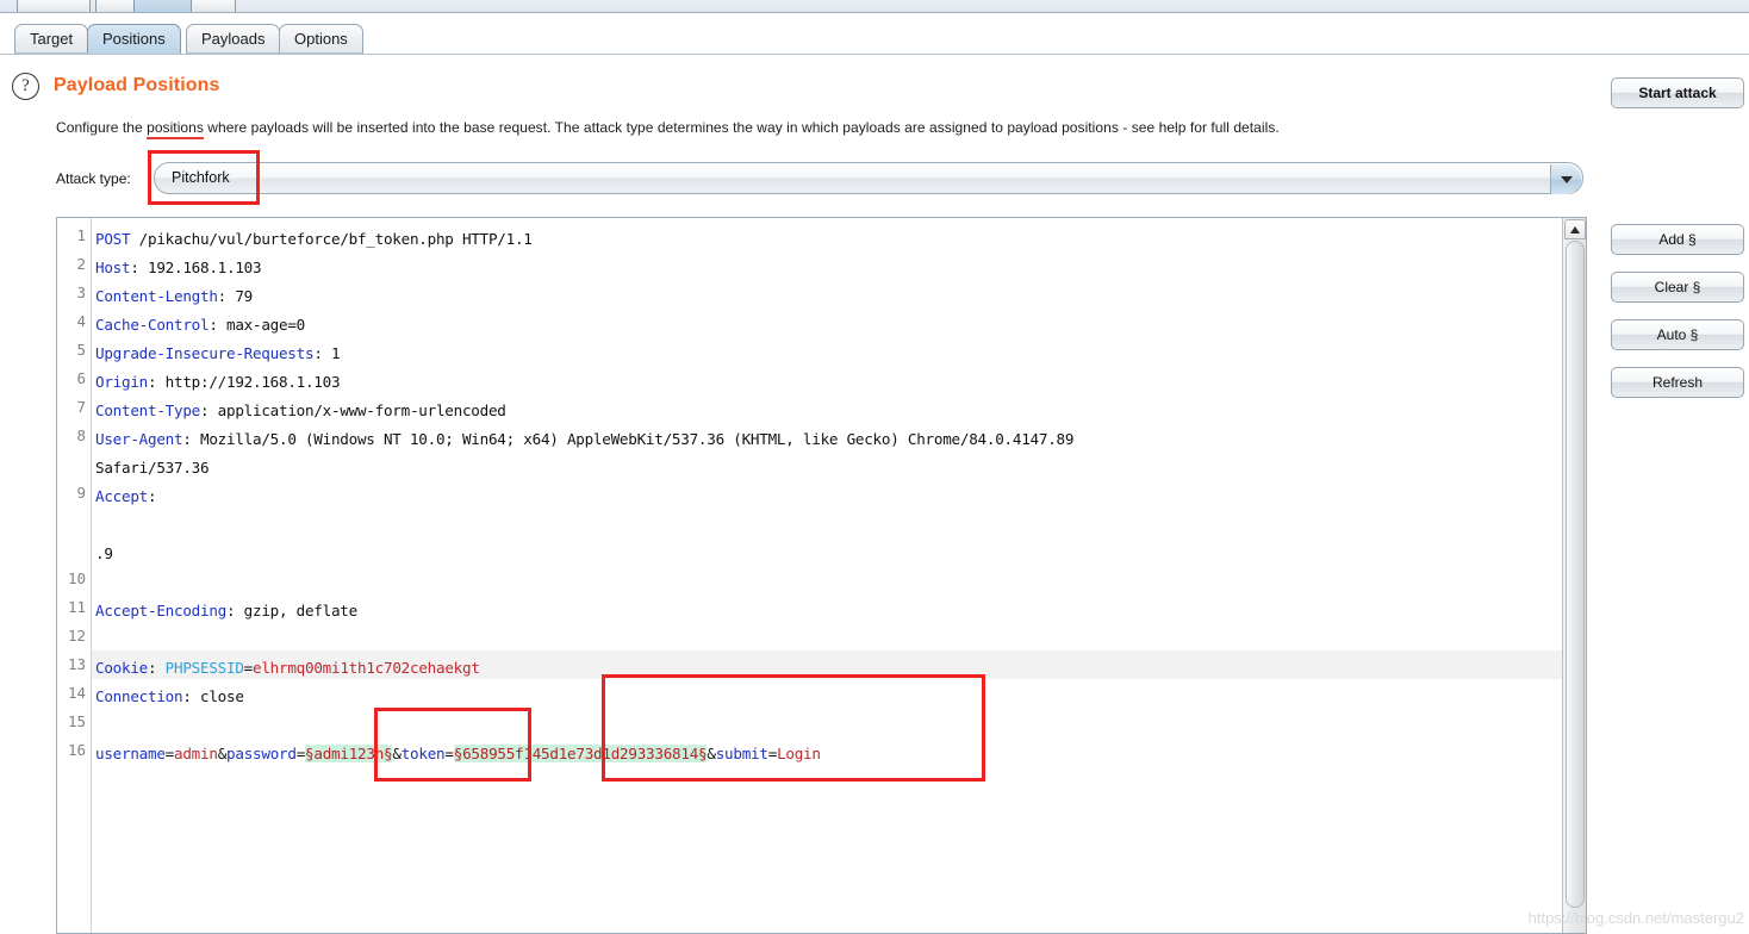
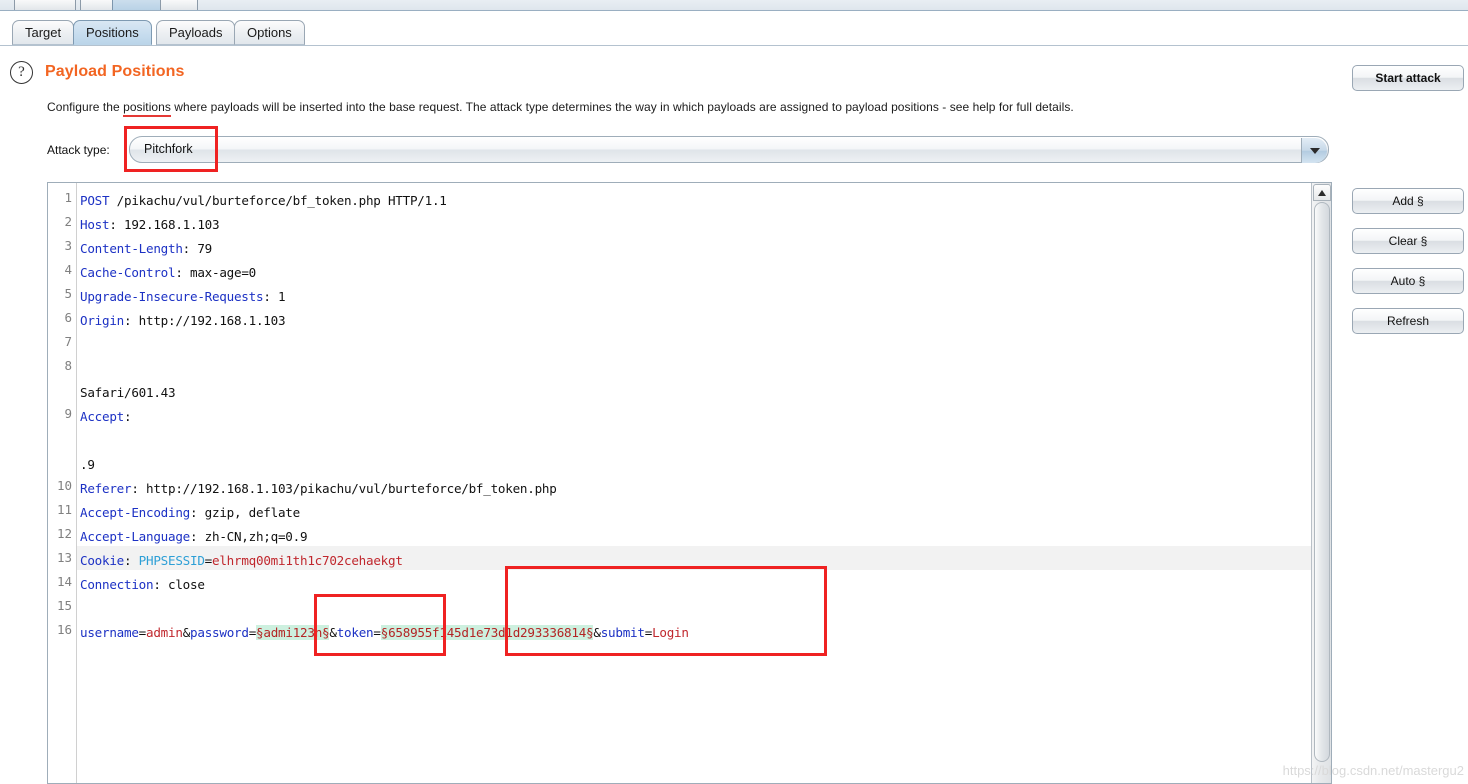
  Target
  Positions
  Payloads
  Options
  ?
  Payload Positions
  Configure the positions where payloads will be inserted into the base request. The attack type determines the way in which payloads are assigned to payload positions - see help for full details.
  Attack type:
  Pitchfork
  Start attack
  Add §
  Clear §
  Auto §
  Refresh
  1
  2
  3
  4
  5
  6
  7
  8
  9
  10
  11
  12
  13
  14
  15
  16
  POST /pikachu/vul/burteforce/bf_token.php HTTP/1.1
  Host: 192.168.1.103
  Content-Length: 79
  Cache-Control: max-age=0
  Upgrade-Insecure-Requests: 1
  Origin: http://192.168.1.103
- Content-Type: application/x-www-form-urlencoded
- User-Agent: Mozilla/5.0 (Windows NT 10.0; Win64; x64) AppleWebKit/537.36 (KHTML, like Gecko) Chrome/84.0.4147.89
- Safari/537.36
+ Safari/601.43
  Accept:
  .9
+ Referer: http://192.168.1.103/pikachu/vul/burteforce/bf_token.php
  Accept-Encoding: gzip, deflate
+ Accept-Language: zh-CN,zh;q=0.9
  Cookie: PHPSESSID=elhrmq00mi1th1c702cehaekgt
  Connection: close
  username=admin&password=§admi123n§&token=§658955f145d1e73d1d293336814§&submit=Login
  https://blog.csdn.net/mastergu2
